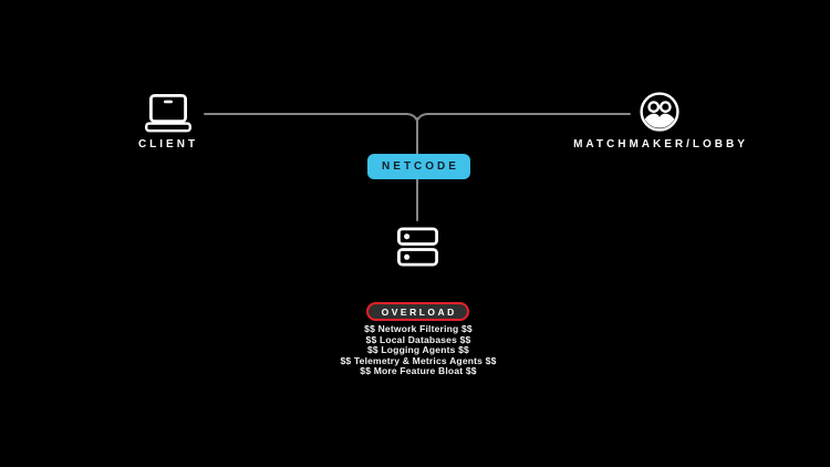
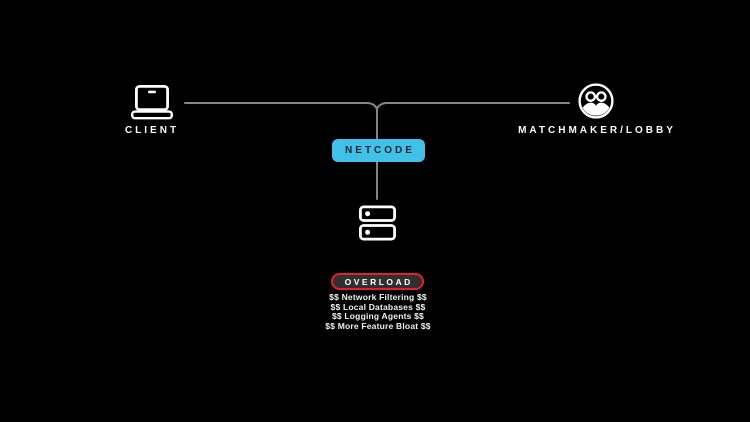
  CLIENT
  MATCHMAKER/LOBBY
  NETCODE
  OVERLOAD
  $$ Network Filtering $$
  $$ Local Databases $$
  $$ Logging Agents $$
- $$ Telemetry & Metrics Agents $$
  $$ More Feature Bloat $$
